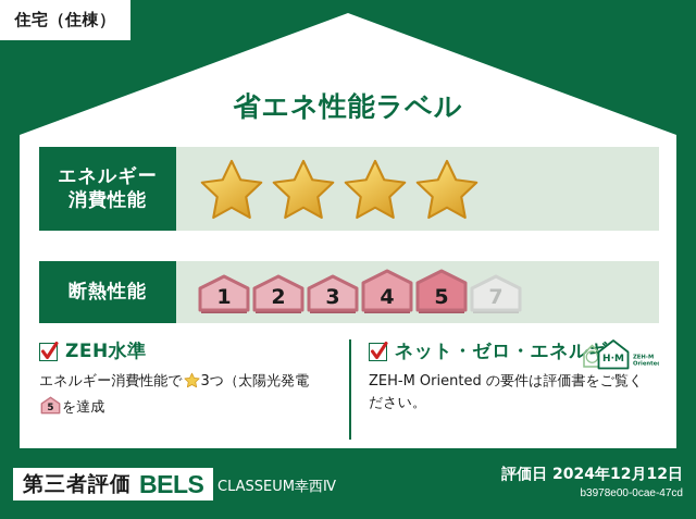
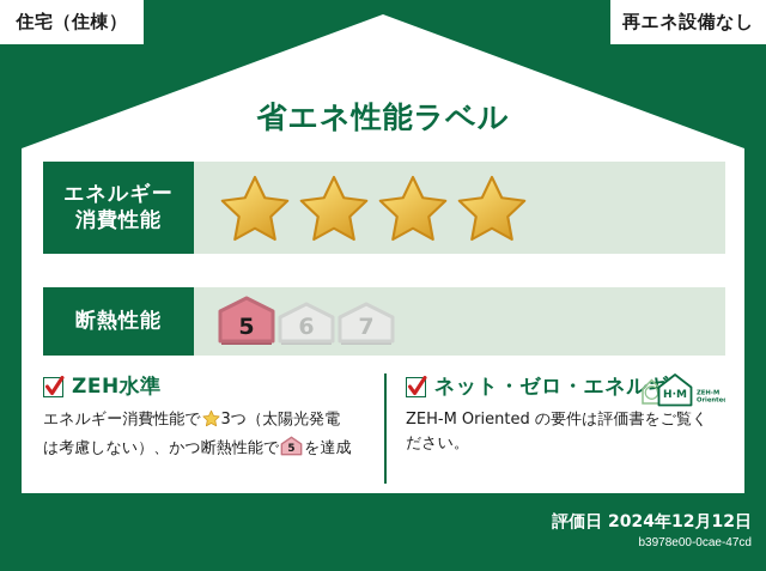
  住宅（住棟）
+ 再エネ設備なし
  省エネ性能ラベル
  エネルギー
  消費性能
  断熱性能
- 1
- 2
- 3
- 4
  5
+ 6
  7
  ZEH水準
  エネルギー消費性能で 3つ（太陽光発電
+ は考慮しない）、かつ断熱性能で
  5
  を達成
  ネット・ゼロ・エネル
  H·M
  ZEH-M Oriented の要件は評価書をご覧ください。
- 第三者評価
- BELS
- CLASSEUM幸西Ⅳ
  評価日 2024年12月12日
  b3978e00-0cae-47cd
